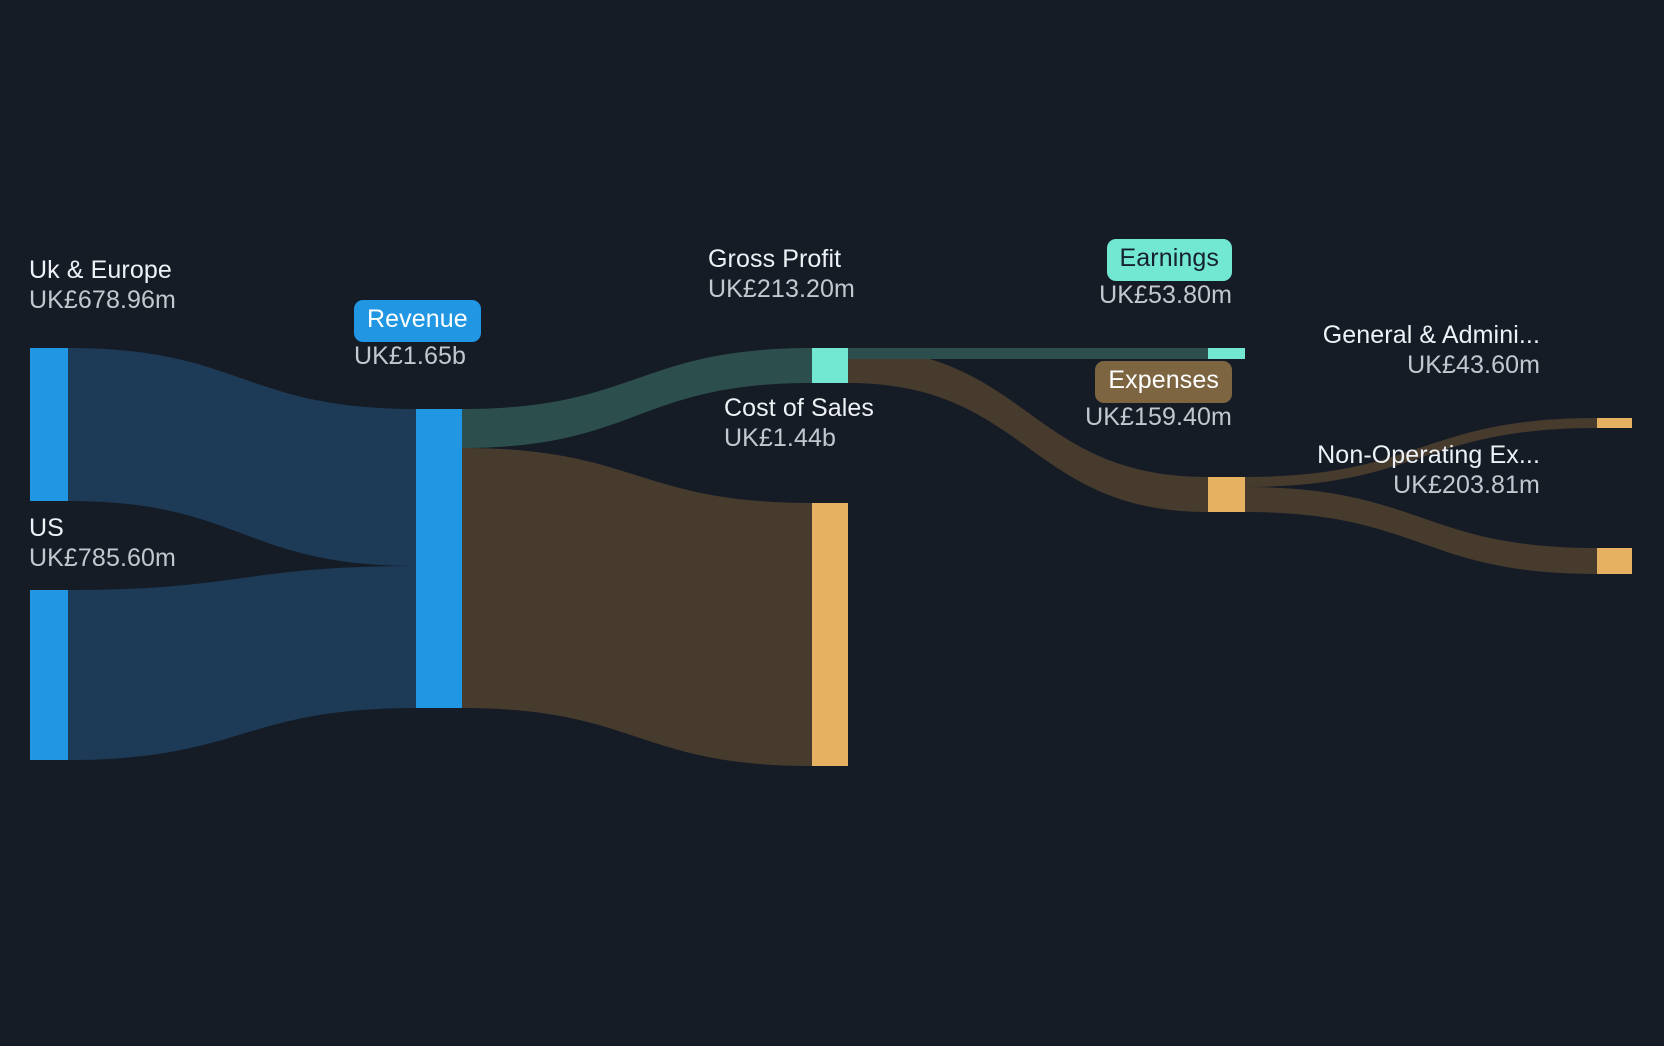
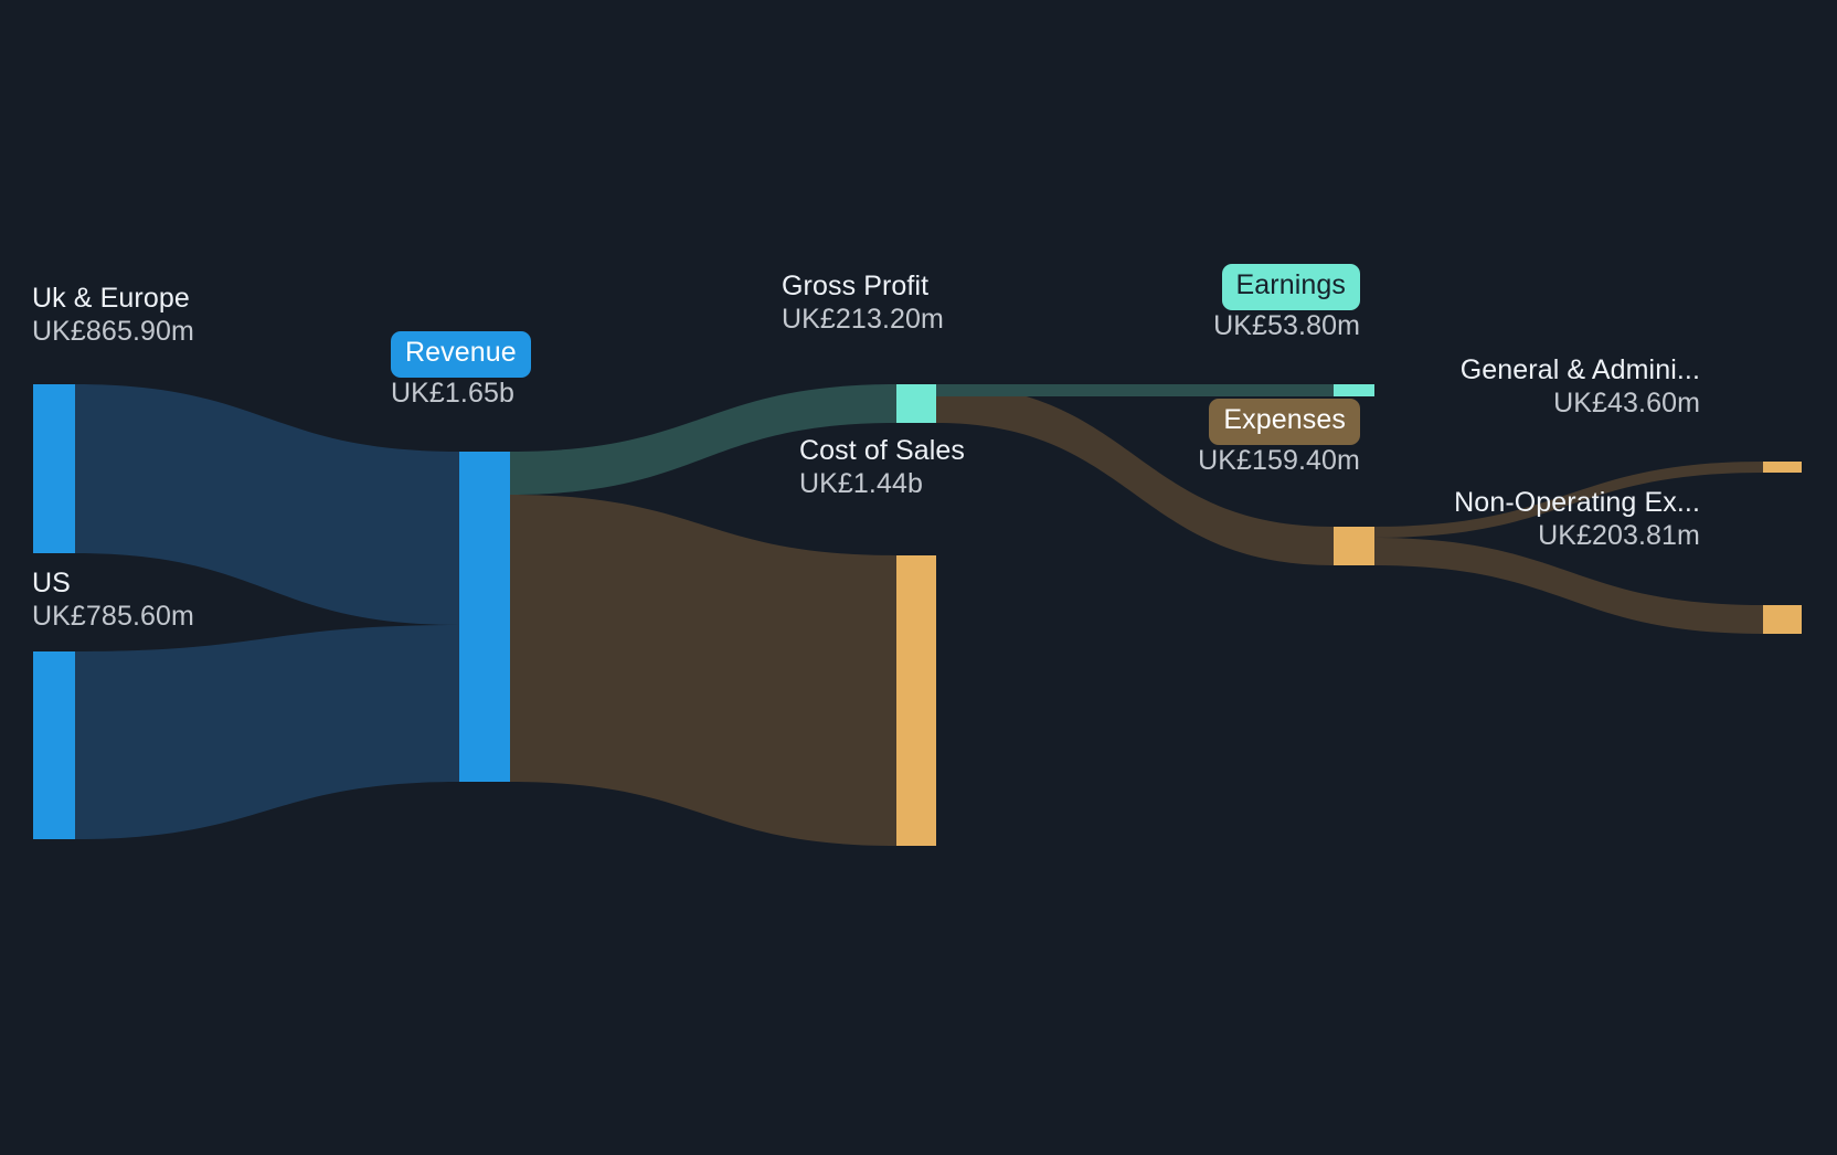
  Uk & Europe
- UK£678.96m
+ UK£865.90m
  US
  UK£785.60m
  Revenue
  UK£1.65b
  Gross Profit
  UK£213.20m
  Cost of Sales
  UK£1.44b
  Earnings
  UK£53.80m
  Expenses
  UK£159.40m
  General & Admini...
  UK£43.60m
  Non-Operating Ex...
  UK£203.81m
